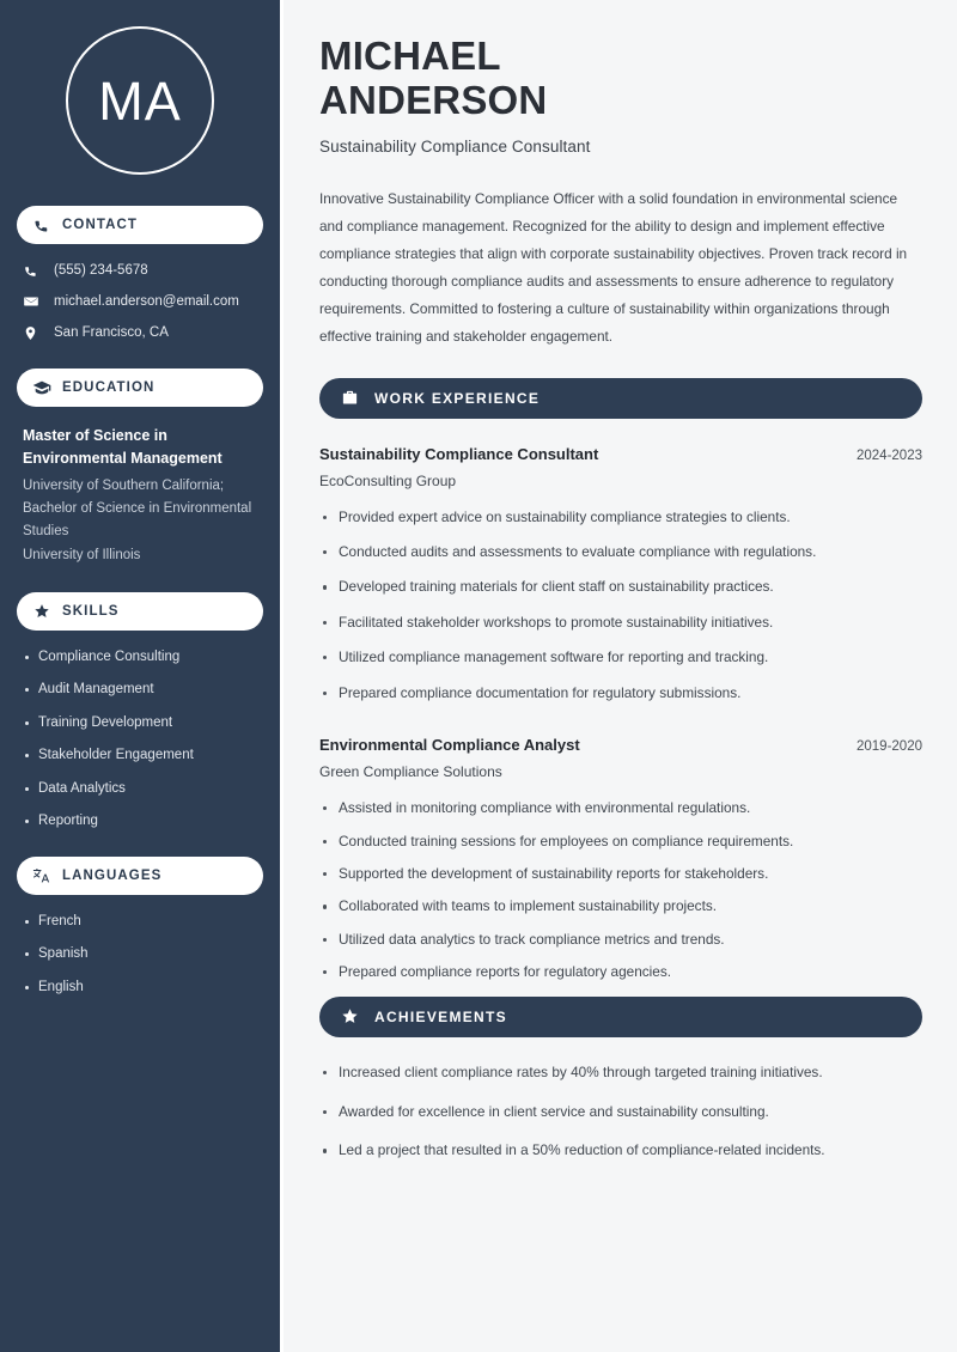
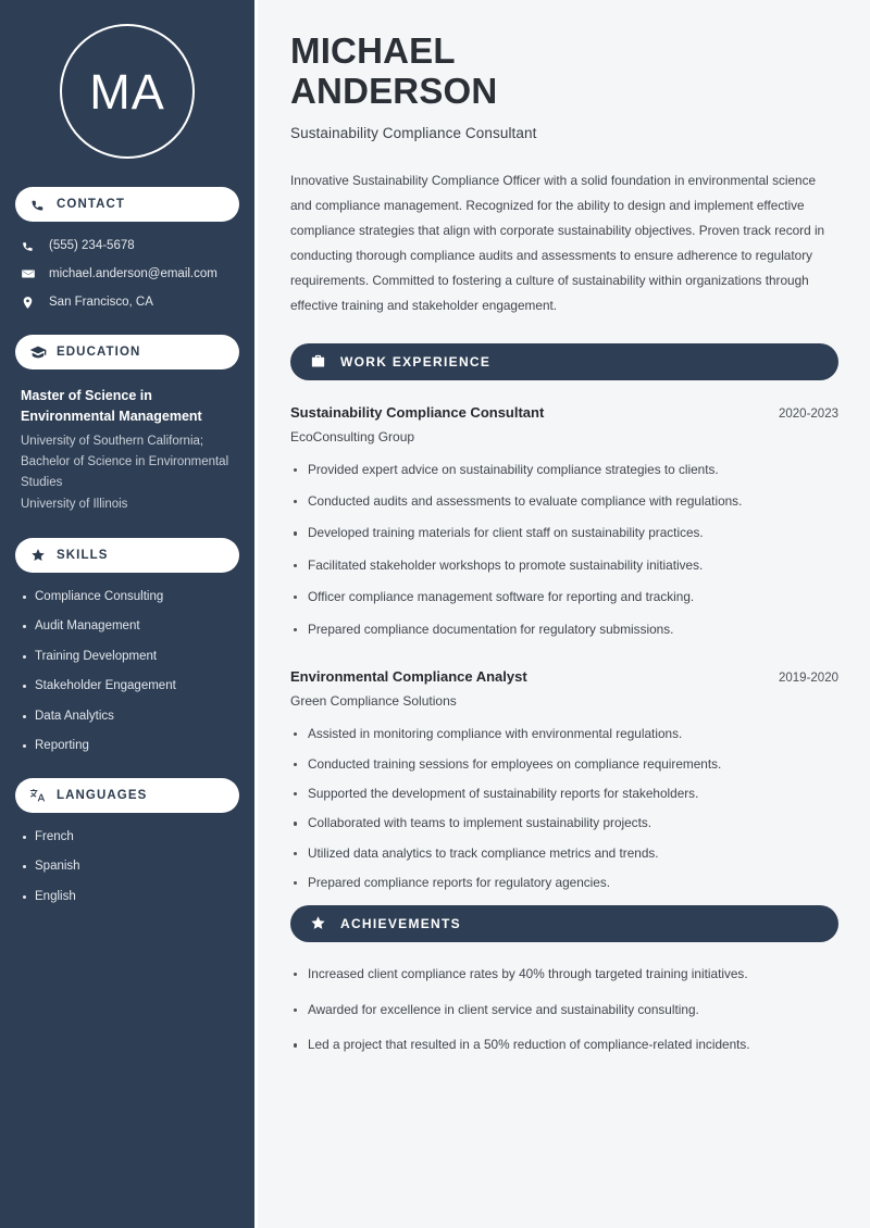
  MA
  CONTACT
  (555) 234-5678
  michael.anderson@email.com
  San Francisco, CA
  EDUCATION
  Master of Science in Environmental Management
  University of Southern California; Bachelor of Science in Environmental Studies
  University of Illinois
  SKILLS
  Compliance Consulting
  Audit Management
  Training Development
  Stakeholder Engagement
  Data Analytics
  Reporting
  LANGUAGES
  French
  Spanish
  English
  MICHAEL
  ANDERSON
  Sustainability Compliance Consultant
  Innovative Sustainability Compliance Officer with a solid foundation in environmental science and compliance management. Recognized for the ability to design and implement effective compliance strategies that align with corporate sustainability objectives. Proven track record in conducting thorough compliance audits and assessments to ensure adherence to regulatory requirements. Committed to fostering a culture of sustainability within organizations through effective training and stakeholder engagement.
  WORK EXPERIENCE
  Sustainability Compliance Consultant
- 2024-2023
+ 2020-2023
  EcoConsulting Group
  Provided expert advice on sustainability compliance strategies to clients.
  Conducted audits and assessments to evaluate compliance with regulations.
  Developed training materials for client staff on sustainability practices.
  Facilitated stakeholder workshops to promote sustainability initiatives.
- Utilized compliance management software for reporting and tracking.
+ Officer compliance management software for reporting and tracking.
  Prepared compliance documentation for regulatory submissions.
  Environmental Compliance Analyst
  2019-2020
  Green Compliance Solutions
  Assisted in monitoring compliance with environmental regulations.
  Conducted training sessions for employees on compliance requirements.
  Supported the development of sustainability reports for stakeholders.
  Collaborated with teams to implement sustainability projects.
  Utilized data analytics to track compliance metrics and trends.
  Prepared compliance reports for regulatory agencies.
  ACHIEVEMENTS
  Increased client compliance rates by 40% through targeted training initiatives.
  Awarded for excellence in client service and sustainability consulting.
  Led a project that resulted in a 50% reduction of compliance-related incidents.
